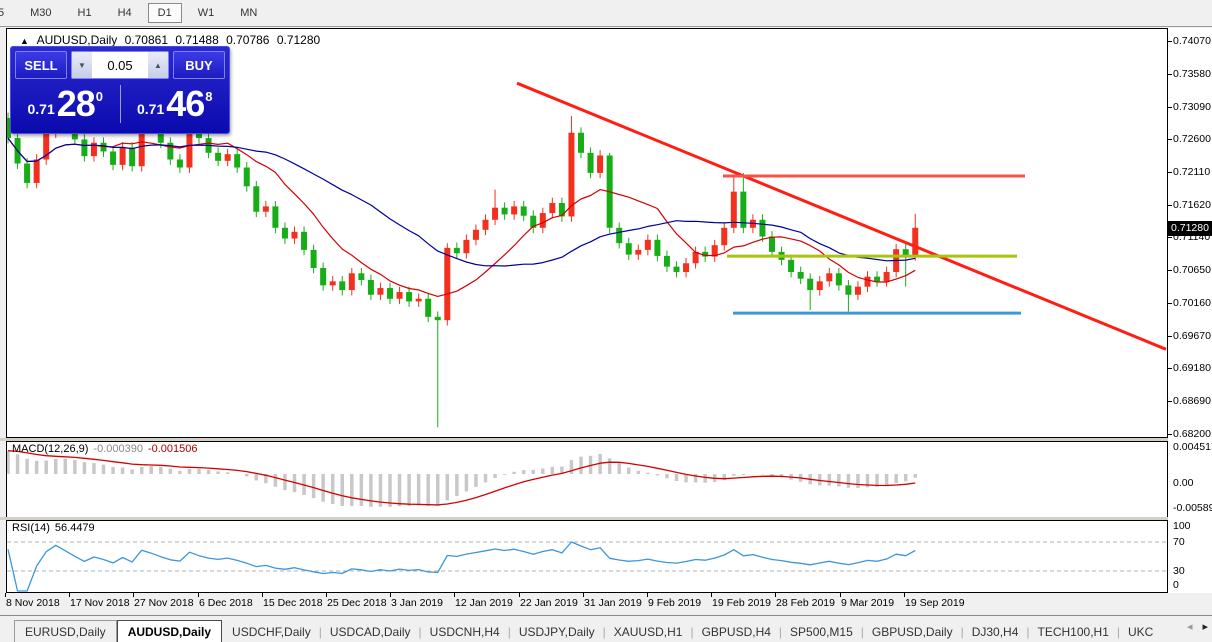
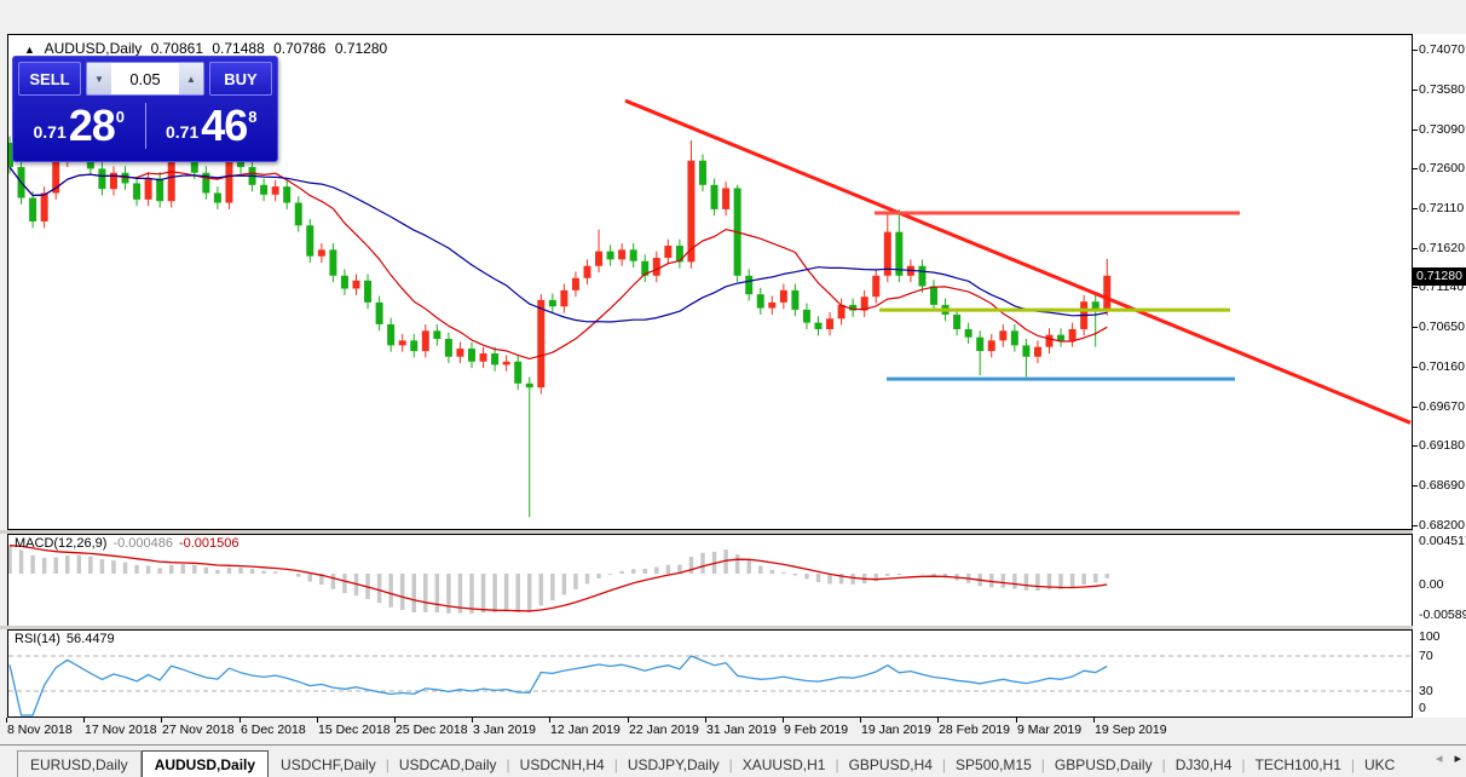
- 5
- M30
- H1
- H4
- D1
- W1
- MN
  ▲ AUDUSD,Daily 0.70861 0.71488 0.70786 0.71280
  SELL
  ▼
  0.05
  ▲
  BUY
  0.71
  28
  0
  0.71
  46
  8
- MACD(12,26,9) -0.000390 -0.001506
+ MACD(12,26,9) -0.000486 -0.001506
  RSI(14) 56.4479
  0.71280
  EURUSD,Daily
  AUDUSD,Daily
  USDCHF,Daily
  |
  USDCAD,Daily
  |
  USDCNH,H4
  |
  USDJPY,Daily
  |
  XAUUSD,H1
  |
  GBPUSD,H4
  |
  SP500,M15
  |
  GBPUSD,Daily
  |
  DJ30,H4
  |
  TECH100,H1
  |
  UKC
  ◂
  ▸
  0.74070
  0.73580
  0.73090
  0.72600
  0.72110
  0.71620
  0.71140
  0.70650
  0.70160
  0.69670
  0.69180
  0.68690
  0.68200
  0.00451
  0.00
  -0.0058
  100
  70
  30
  0
  8 Nov 2018
  17 Nov 2018
  27 Nov 2018
  6 Dec 2018
  15 Dec 2018
  25 Dec 2018
  3 Jan 2019
  12 Jan 2019
  22 Jan 2019
  31 Jan 2019
  9 Feb 2019
- 19 Feb 2019
+ 19 Jan 2019
  28 Feb 2019
  9 Mar 2019
  19 Sep 2019
